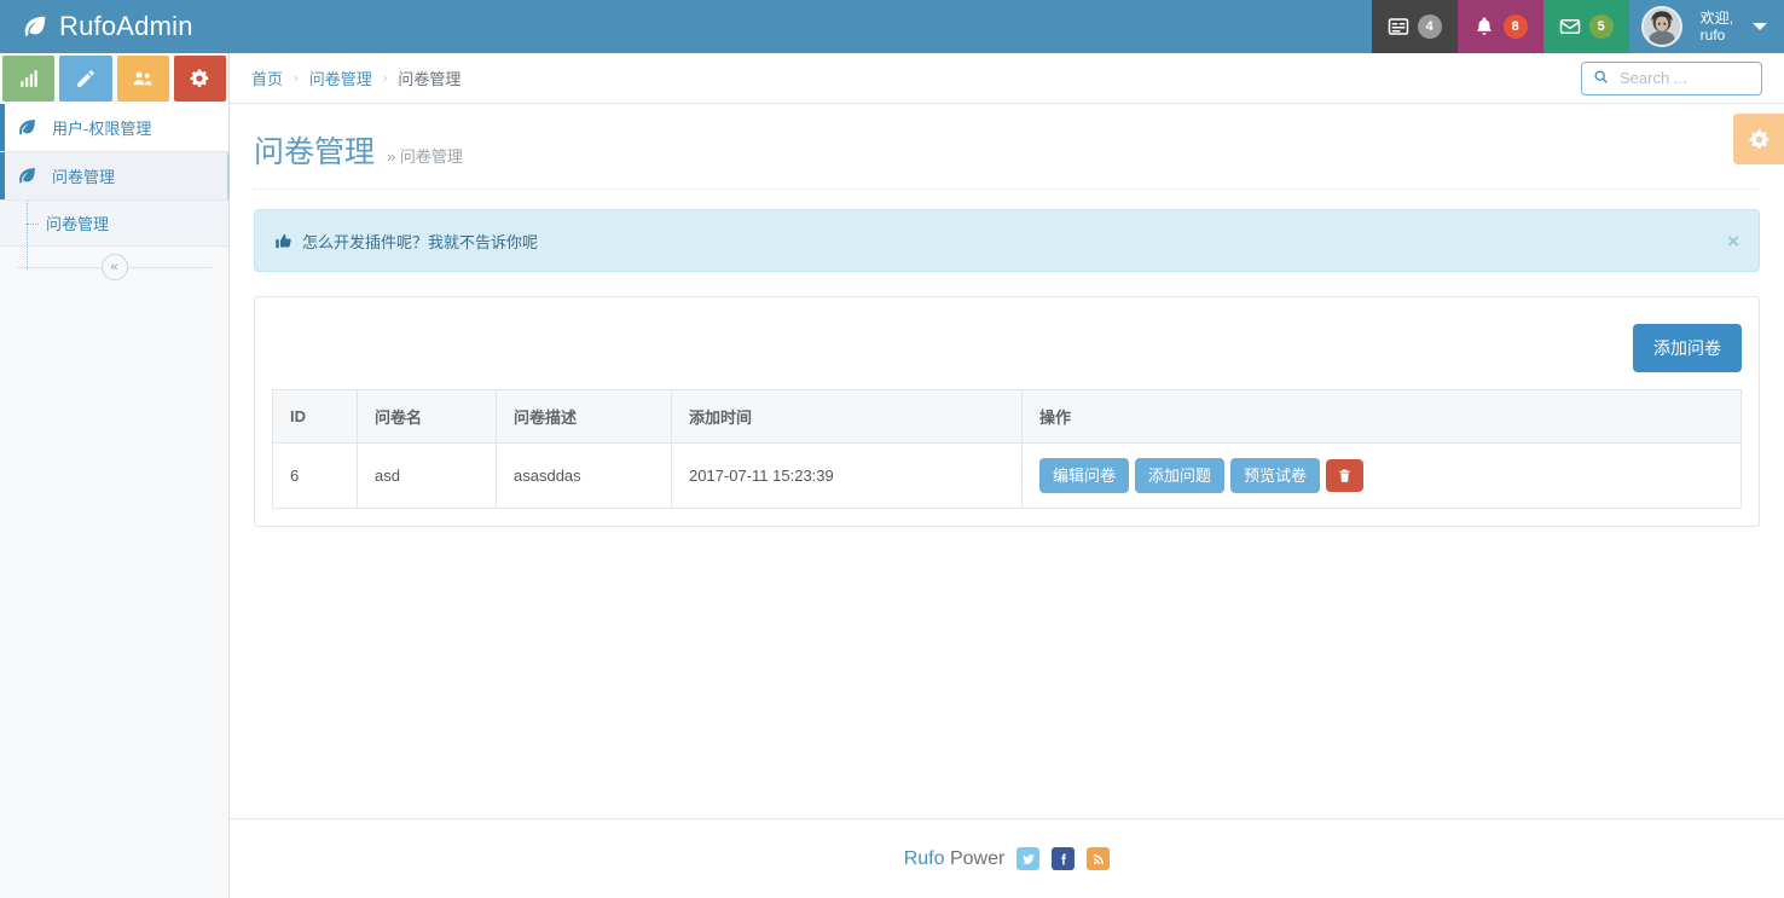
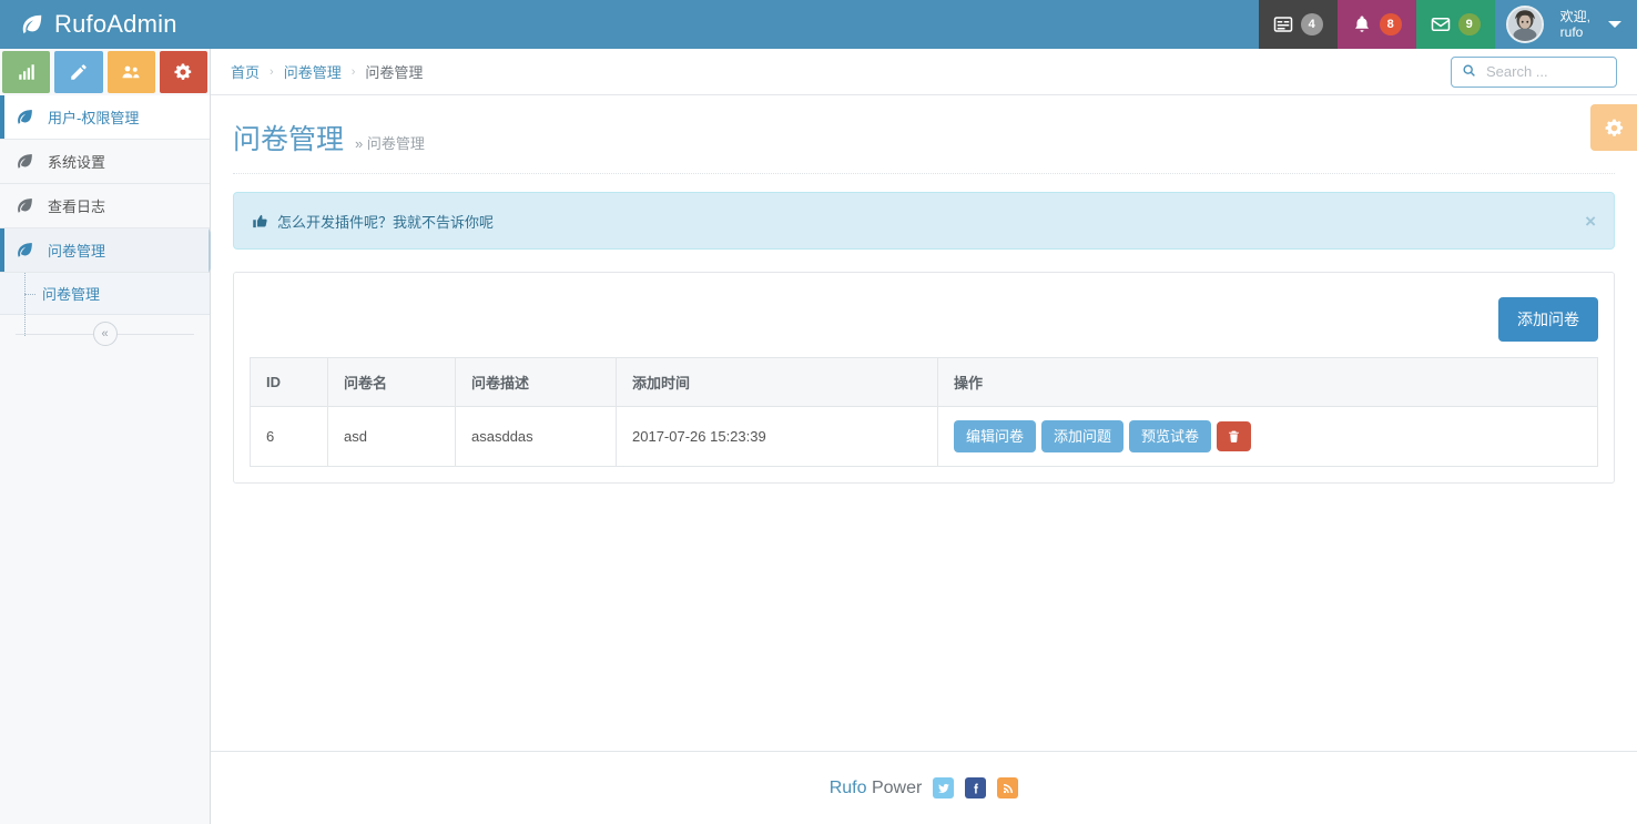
  RufoAdmin
  4
  8
- 5
+ 9
  欢迎,
  rufo
  用户-权限管理
+ 系统设置
+ 查看日志
  问卷管理
  问卷管理
  «
  首页
  ›
  问卷管理
  ›
  问卷管理
  Search ...
  问卷管理
  » 问卷管理
  怎么开发插件呢？我就不告诉你呢
  ×
  添加问卷
  ID	问卷名	问卷描述	添加时间	操作
- 6	asd	asasddas	2017-07-11 15:23:39	编辑问卷 添加问题 预览试卷
+ 6	asd	asasddas	2017-07-26 15:23:39	编辑问卷 添加问题 预览试卷
  Rufo Power
